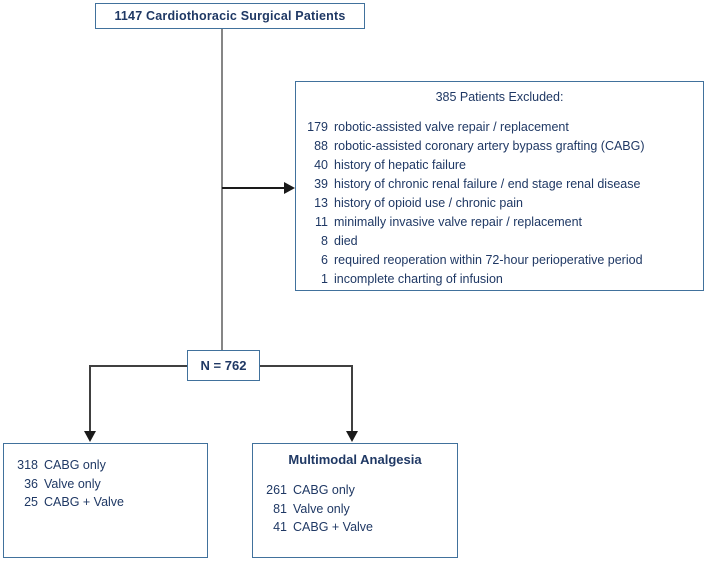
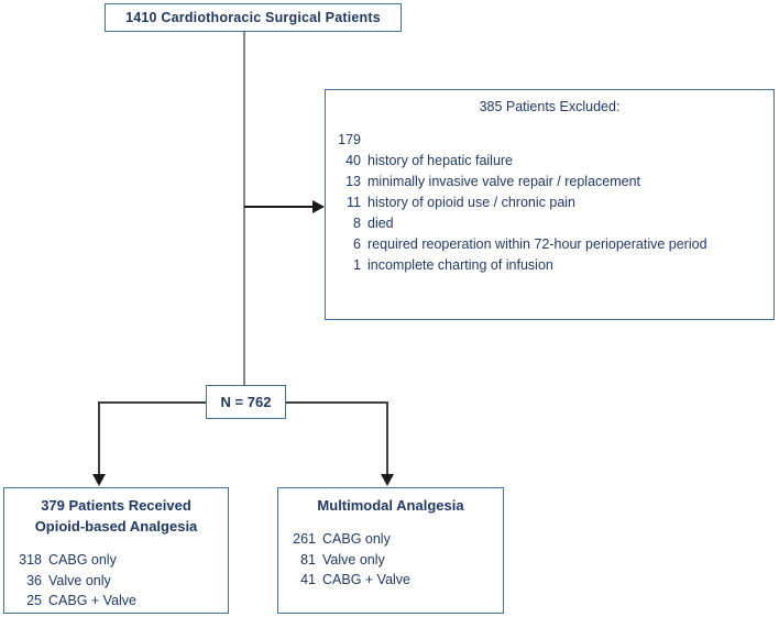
- 1147 Cardiothoracic Surgical Patients
+ 1410 Cardiothoracic Surgical Patients
  385 Patients Excluded:
  179
- robotic-assisted valve repair / replacement
- 88
- robotic-assisted coronary artery bypass grafting (CABG)
  40
  history of hepatic failure
- 39
- history of chronic renal failure / end stage renal disease
  13
- history of opioid use / chronic pain
+ minimally invasive valve repair / replacement
  11
- minimally invasive valve repair / replacement
+ history of opioid use / chronic pain
  8
  died
  6
  required reoperation within 72-hour perioperative period
  1
  incomplete charting of infusion
  N = 762
+ 379 Patients Received
+ Opioid-based Analgesia
  318
  CABG only
  36
  Valve only
  25
  CABG + Valve
  Multimodal Analgesia
  261
  CABG only
  81
  Valve only
  41
  CABG + Valve
